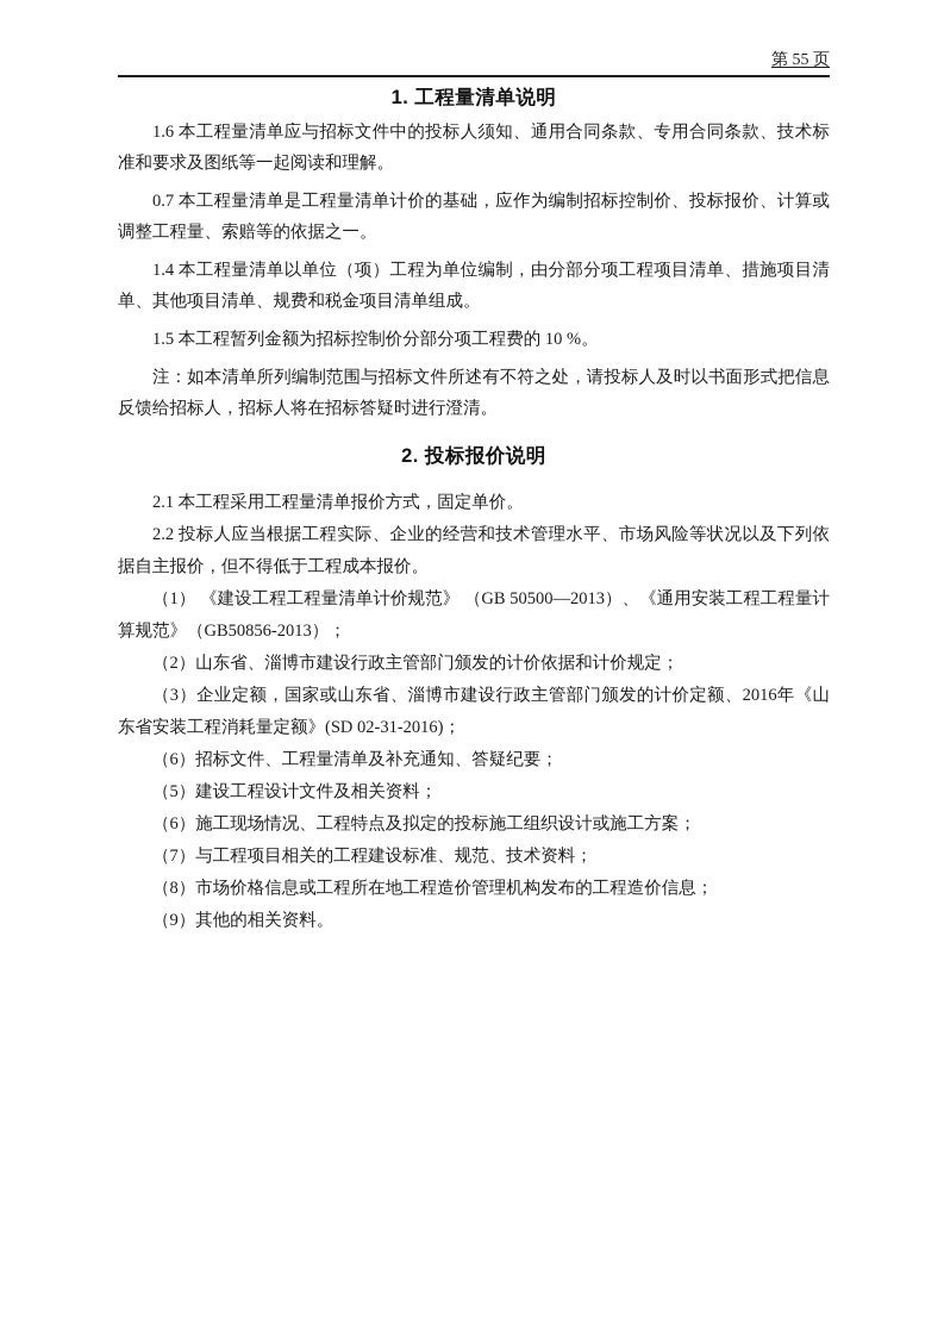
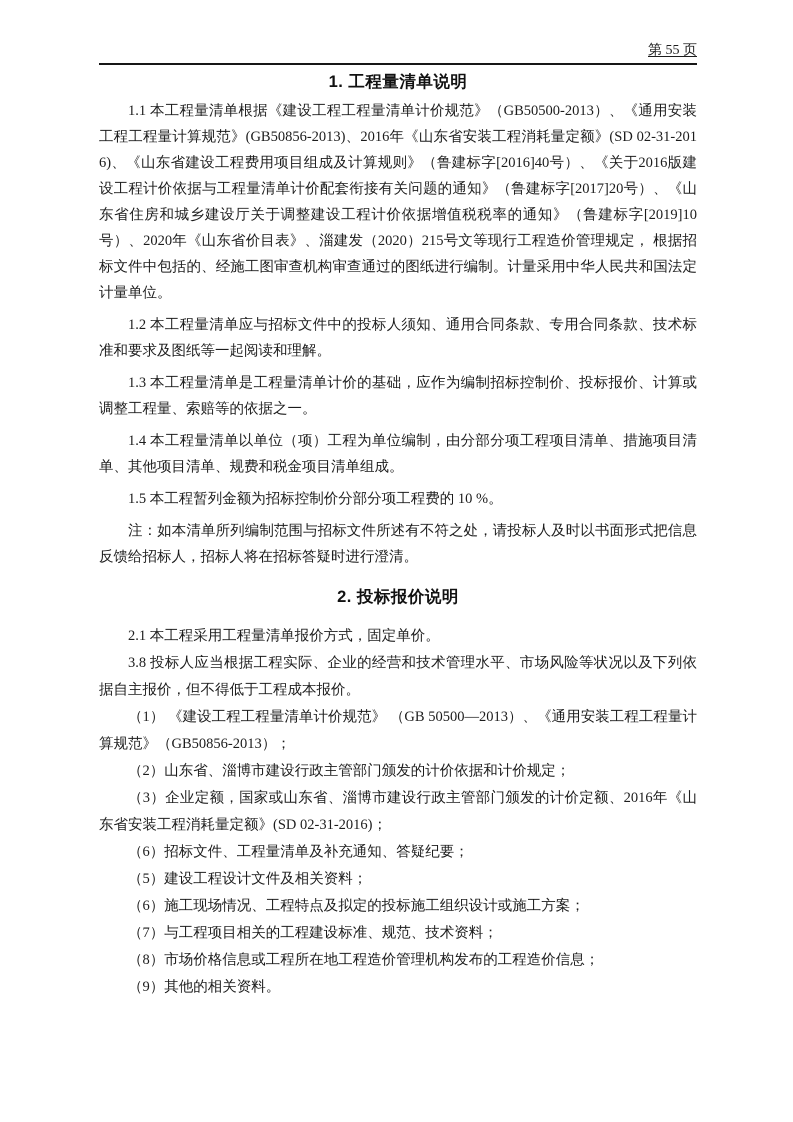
  第 55 页
  1. 工程量清单说明
+ 1.1 本工程量清单根据《建设工程工程量清单计价规范》（GB50500-2013）、《通用安装工程工程量计算规范》(GB50856-2013)、2016年《山东省安装工程消耗量定额》(SD 02-31-2016)、《山东省建设工程费用项目组成及计算规则》（鲁建标字[2016]40号）、《关于2016版建设工程计价依据与工程量清单计价配套衔接有关问题的通知》（鲁建标字[2017]20号）、《山东省住房和城乡建设厅关于调整建设工程计价依据增值税税率的通知》（鲁建标字[2019]10号）、2020年《山东省价目表》、淄建发（2020）215号文等现行工程造价管理规定， 根据招标文件中包括的、经施工图审查机构审查通过的图纸进行编制。计量采用中华人民共和国法定计量单位。
- 1.6 本工程量清单应与招标文件中的投标人须知、通用合同条款、专用合同条款、技术标准和要求及图纸等一起阅读和理解。
+ 1.2 本工程量清单应与招标文件中的投标人须知、通用合同条款、专用合同条款、技术标准和要求及图纸等一起阅读和理解。
- 0.7 本工程量清单是工程量清单计价的基础，应作为编制招标控制价、投标报价、计算或调整工程量、索赔等的依据之一。
+ 1.3 本工程量清单是工程量清单计价的基础，应作为编制招标控制价、投标报价、计算或调整工程量、索赔等的依据之一。
  1.4 本工程量清单以单位（项）工程为单位编制，由分部分项工程项目清单、措施项目清单、其他项目清单、规费和税金项目清单组成。
  1.5 本工程暂列金额为招标控制价分部分项工程费的 10 %。
  注：如本清单所列编制范围与招标文件所述有不符之处，请投标人及时以书面形式把信息反馈给招标人，招标人将在招标答疑时进行澄清。
  2. 投标报价说明
  2.1 本工程采用工程量清单报价方式，固定单价。
- 2.2 投标人应当根据工程实际、企业的经营和技术管理水平、市场风险等状况以及下列依据自主报价，但不得低于工程成本报价。
+ 3.8 投标人应当根据工程实际、企业的经营和技术管理水平、市场风险等状况以及下列依据自主报价，但不得低于工程成本报价。
  （1） 《建设工程工程量清单计价规范》 （GB 50500—2013）、《通用安装工程工程量计算规范》（GB50856-2013）；
  （2）山东省、淄博市建设行政主管部门颁发的计价依据和计价规定；
  （3）企业定额，国家或山东省、淄博市建设行政主管部门颁发的计价定额、2016年《山东省安装工程消耗量定额》(SD 02-31-2016)；
  （6）招标文件、工程量清单及补充通知、答疑纪要；
  （5）建设工程设计文件及相关资料；
  （6）施工现场情况、工程特点及拟定的投标施工组织设计或施工方案；
  （7）与工程项目相关的工程建设标准、规范、技术资料；
  （8）市场价格信息或工程所在地工程造价管理机构发布的工程造价信息；
  （9）其他的相关资料。
